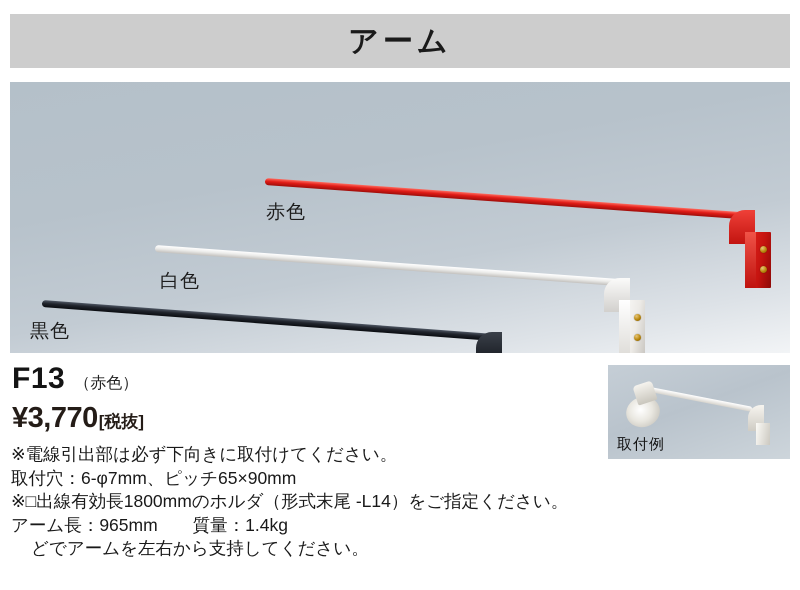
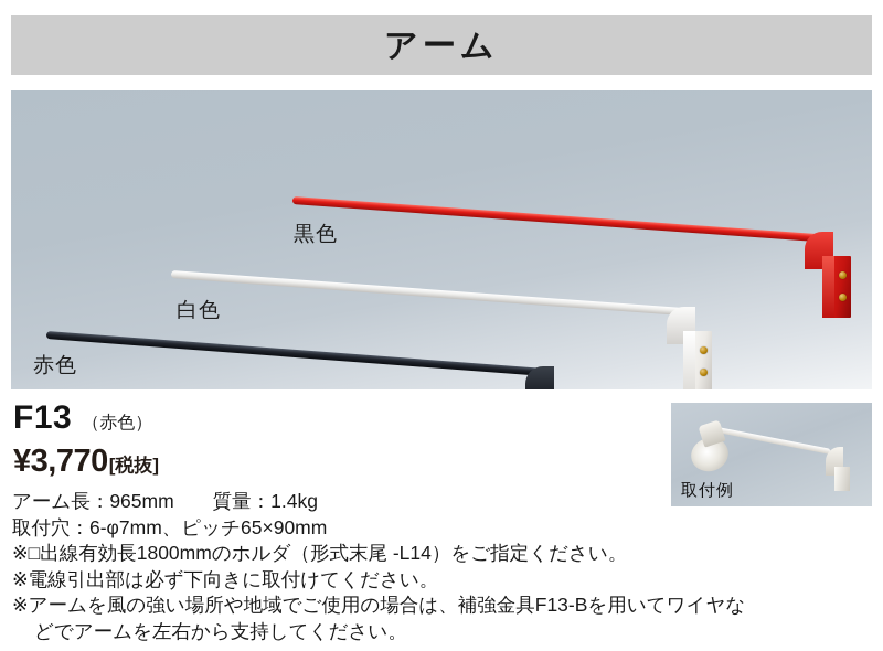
  アーム
- 赤色
+ 黒色
  白色
- 黒色
+ 赤色
  F13
  （赤色）
  ¥3,770
  [税抜]
- ※電線引出部は必ず下向きに取付けてください。
+ アーム長：965mm 質量：1.4kg
  取付穴：6-φ7mm、ピッチ65×90mm
  ※□出線有効長1800mmのホルダ（形式末尾 -L14）をご指定ください。
- アーム長：965mm 質量：1.4kg
+ ※電線引出部は必ず下向きに取付けてください。
+ ※アームを風の強い場所や地域でご使用の場合は、補強金具F13-Bを用いてワイヤな
  どでアームを左右から支持してください。
  取付例
